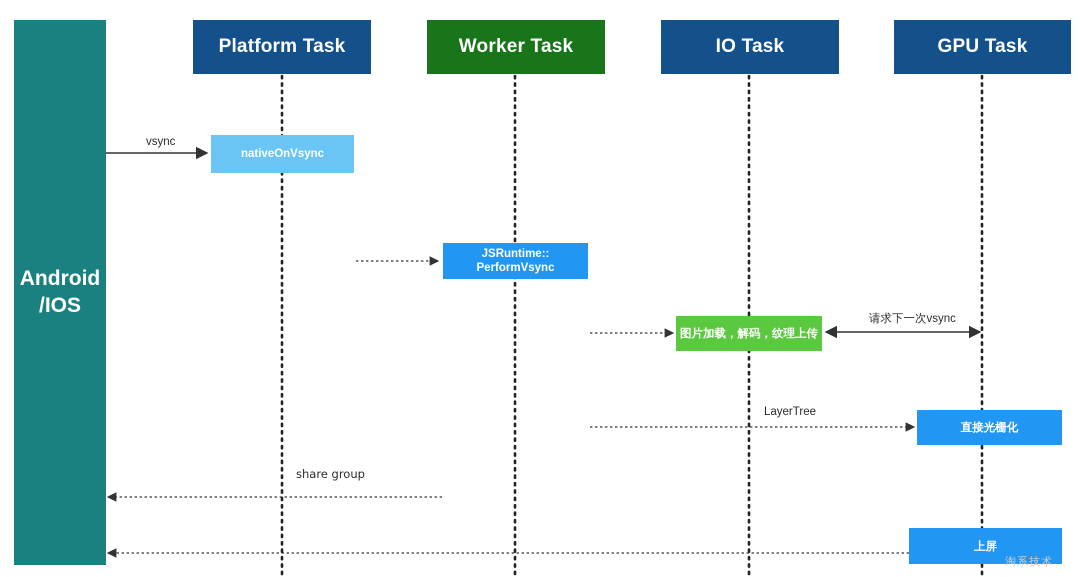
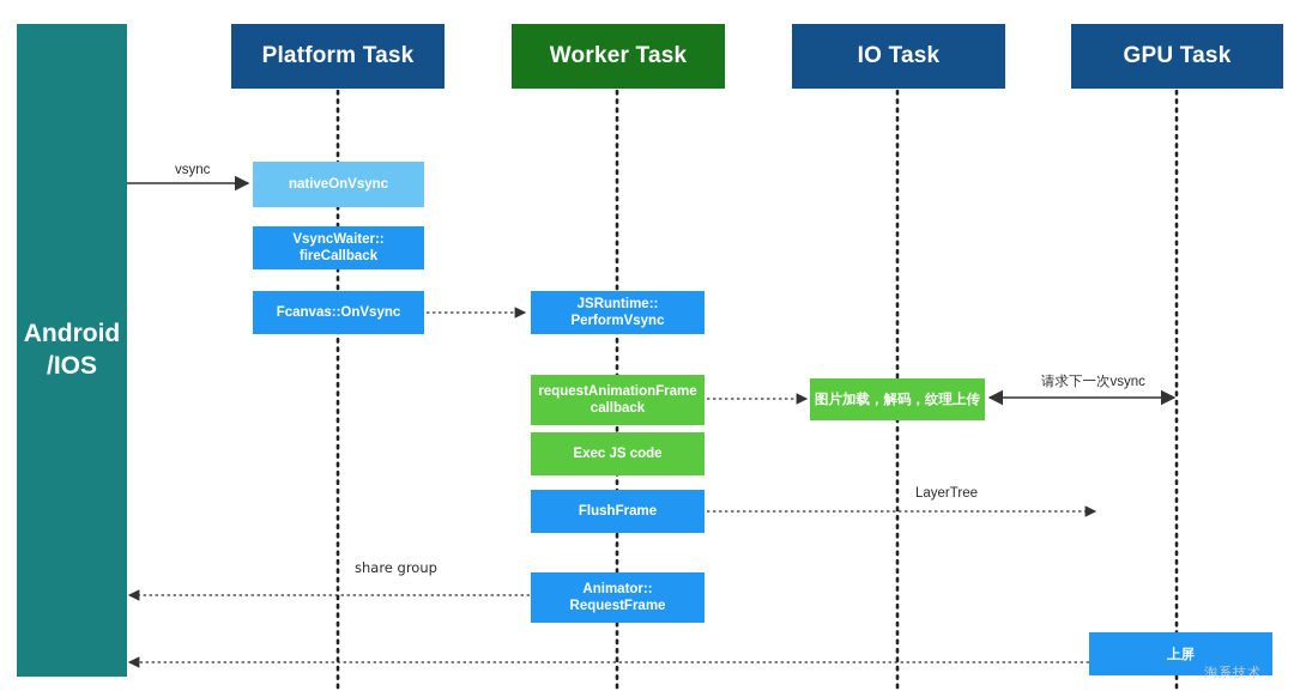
  Android
  /IOS
  Platform Task
  Worker Task
  IO Task
  GPU Task
  nativeOnVsync
+ VsyncWaiter::
+ fireCallback
+ Fcanvas::OnVsync
  JSRuntime::
  PerformVsync
+ requestAnimationFrame
+ callback
+ Exec JS code
+ FlushFrame
+ Animator::
+ RequestFrame
  图片加载，解码，纹理上传
- 直接光栅化
  上屏
  vsync
  请求下一次vsync
  LayerTree
  share group
  淘系技术
